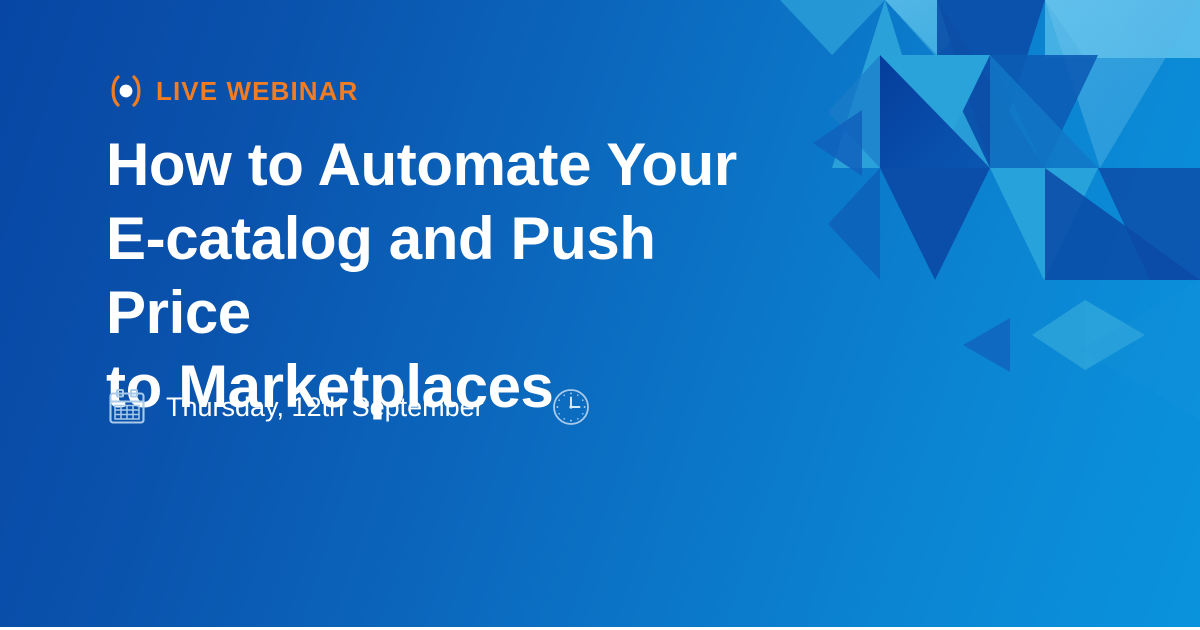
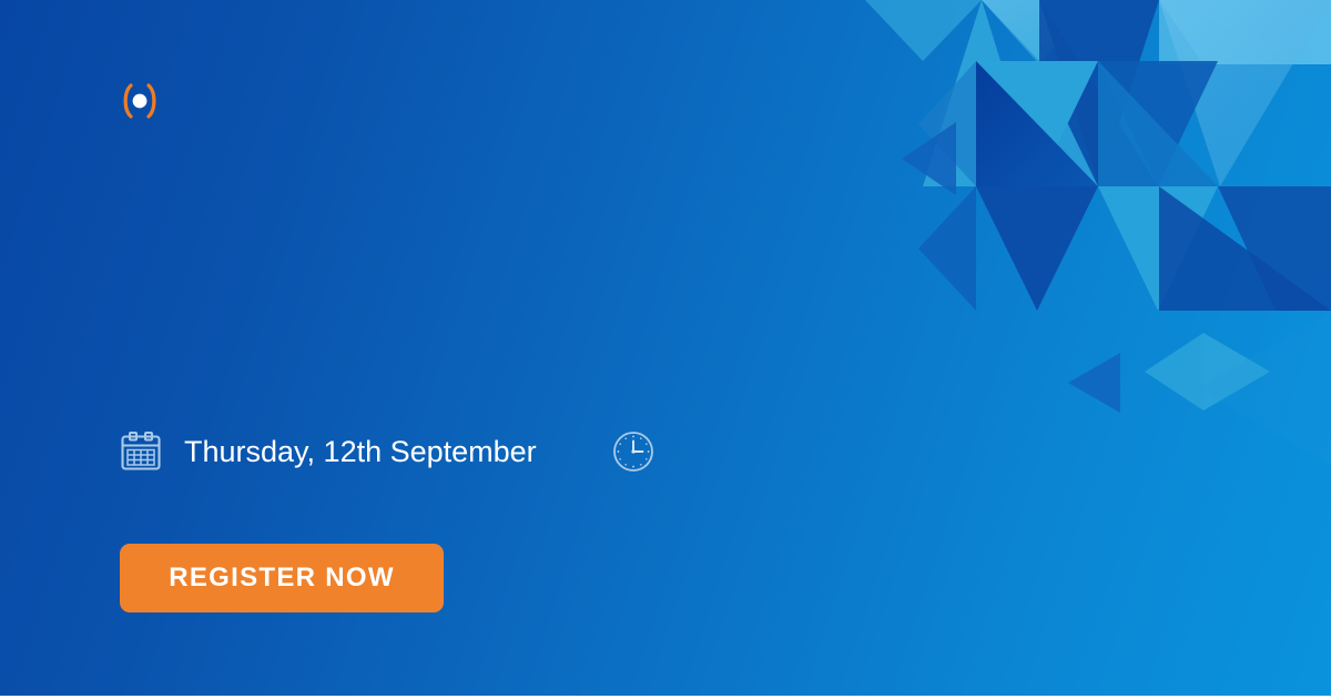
- LIVE WEBINAR
- How to Automate Your
- E-catalog and Push Price
- to Marketplaces
  Thursday, 12th September
+ REGISTER NOW
